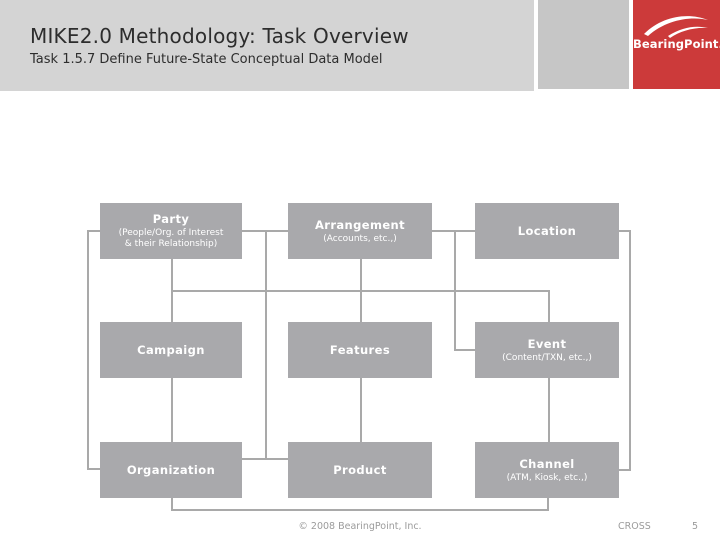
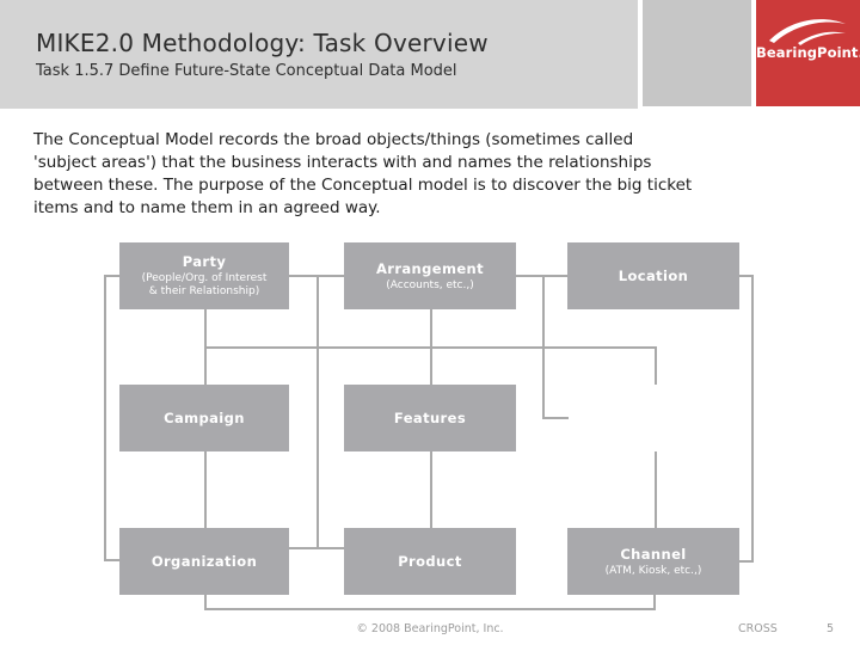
  BearingPoint
  MIKE2.0 Methodology: Task Overview
  Task 1.5.7 Define Future-State Conceptual Data Model
+ The Conceptual Model records the broad objects/things (sometimes called
+ 'subject areas') that the business interacts with and names the relationships
+ between these. The purpose of the Conceptual model is to discover the big ticket
+ items and to name them in an agreed way.
  Party
  (People/Org. of Interest
  & their Relationship)
  Arrangement
  (Accounts, etc.,)
  Location
  Campaign
  Features
- Event
- (Content/TXN, etc.,)
  Organization
  Product
  Channel
  (ATM, Kiosk, etc.,)
  © 2008 BearingPoint, Inc.
  CROSS
  5
